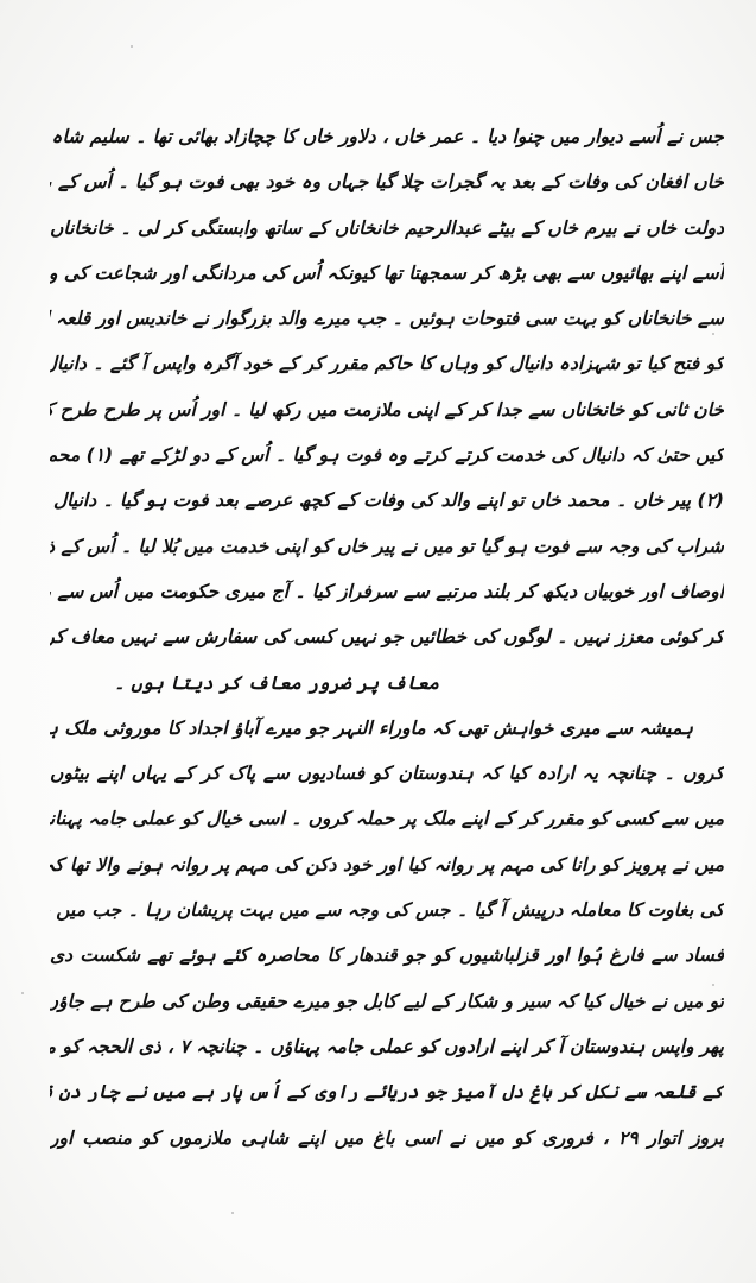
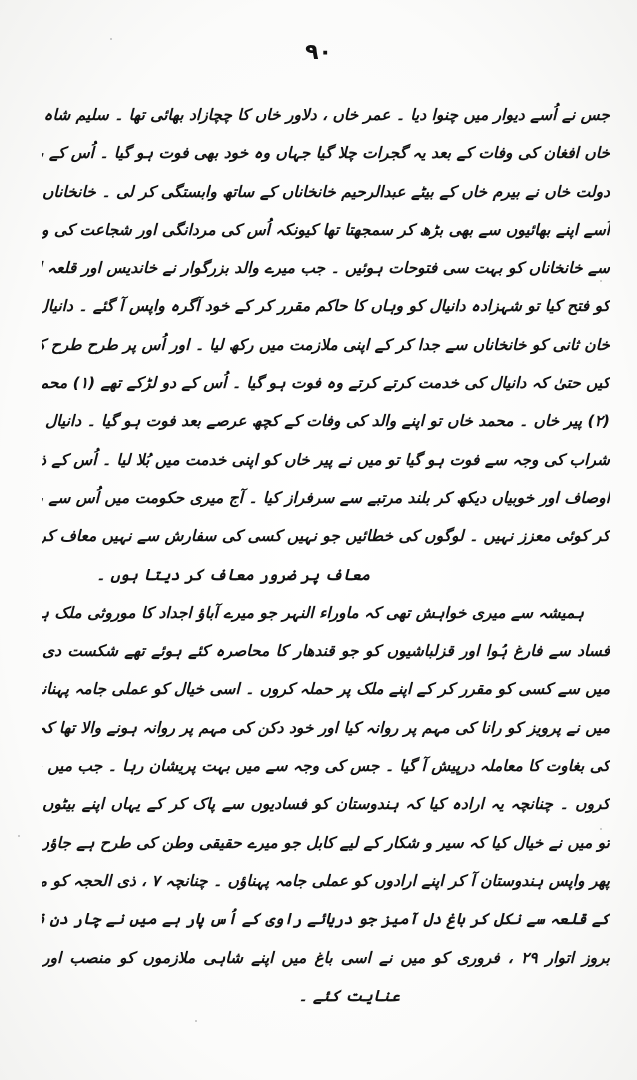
+ ٩٠
  جس نے اُسے دیوار میں چنوا دیا ۔ عمر خاں ، دلاور خاں کا چچازاد بھائی تھا ۔ سلیم شاہ
  خاں افغان کی وفات کے بعد یہ گجرات چلا گیا جہاں وہ خود بھی فوت ہو گیا ۔ اُس کے ب
  دولت خاں نے بیرم خاں کے بیٹے عبدالرحیم خانخاناں کے ساتھ وابستگی کر لی ۔ خانخاناں
  اُسے اپنے بھائیوں سے بھی بڑھ کر سمجھتا تھا کیونکہ اُس کی مردانگی اور شجاعت کی و
  سے خانخاناں کو بہت سی فتوحات ہوئیں ۔ جب میرے والد بزرگوار نے خاندیس اور قلعہ
  کو فتح کیا تو شہزادہ دانیال کو وہاں کا حاکم مقرر کر کے خود آگرہ واپس آ گئے ۔ دانیال
  خان ثانی کو خانخاناں سے جدا کر کے اپنی ملازمت میں رکھ لیا ۔ اور اُس پر طرح طرح ک
  کیں حتیٰ کہ دانیال کی خدمت کرتے کرتے وہ فوت ہو گیا ۔ اُس کے دو لڑکے تھے (۱) محم
  (۲) پیر خاں ۔ محمد خاں تو اپنے والد کی وفات کے کچھ عرصے بعد فوت ہو گیا ۔ دانیال
  شراب کی وجہ سے فوت ہو گیا تو میں نے پیر خاں کو اپنی خدمت میں بُلا لیا ۔ اُس کے ذ
  اوصاف اور خوبیاں دیکھ کر بلند مرتبے سے سرفراز کیا ۔ آج میری حکومت میں اُس سے
  کر کوئی معزز نہیں ۔ لوگوں کی خطائیں جو نہیں کسی کی سفارش سے نہیں معاف کر
  معاف پر ضرور معاف کر دیتا ہوں ۔
  ہمیشہ سے میری خواہش تھی کہ ماوراء النہر جو میرے آباؤ اجداد کا موروثی ملک ہ
- کروں ۔ چنانچہ یہ ارادہ کیا کہ ہندوستان کو فسادیوں سے پاک کر کے یہاں اپنے بیٹوں
+ فساد سے فارغ ہُوا اور قزلباشیوں کو جو قندھار کا محاصرہ کئے ہوئے تھے شکست دی
  میں سے کسی کو مقرر کر کے اپنے ملک پر حملہ کروں ۔ اسی خیال کو عملی جامہ پہنان
  میں نے پرویز کو رانا کی مہم پر روانہ کیا اور خود دکن کی مہم پر روانہ ہونے والا تھا کہ
  کی بغاوت کا معاملہ درپیش آ گیا ۔ جس کی وجہ سے میں بہت پریشان رہا ۔ جب میں
- فساد سے فارغ ہُوا اور قزلباشیوں کو جو قندھار کا محاصرہ کئے ہوئے تھے شکست دی
+ کروں ۔ چنانچہ یہ ارادہ کیا کہ ہندوستان کو فسادیوں سے پاک کر کے یہاں اپنے بیٹوں
  تو میں نے خیال کیا کہ سیر و شکار کے لیے کابل جو میرے حقیقی وطن کی طرح ہے جاؤں
  پھر واپس ہندوستان آ کر اپنے ارادوں کو عملی جامہ پہناؤں ۔ چنانچہ ۷ ، ذی الحجہ کو م
  کے قلعہ سے نکل کر بغ دل آمیز جو دریائے راوی کے اُس پار ہے میں نے چار دن
  بروز اتوار ۲۹ ، فروری کو میں نے اسی باغ میں اپنے شاہی ملازموں کو منصب اور
+ عنایت کئے ۔
